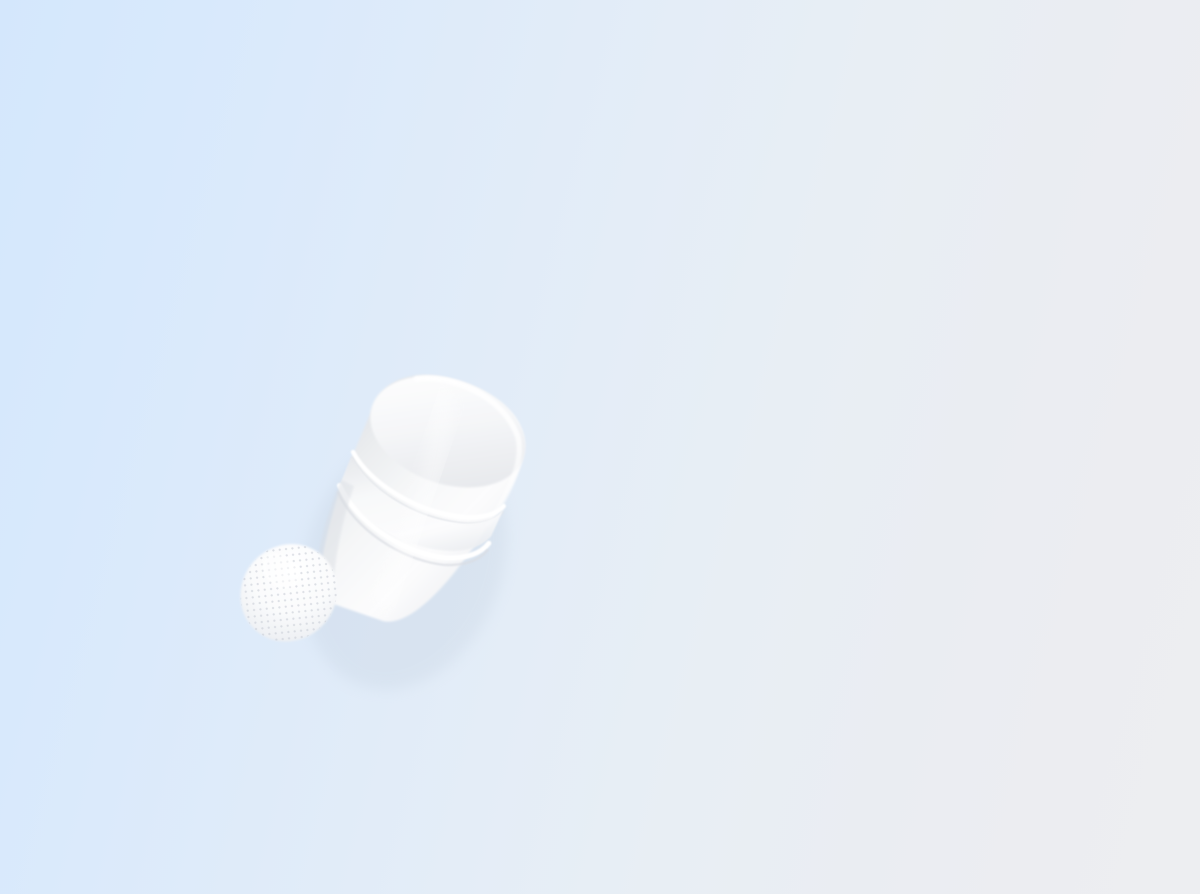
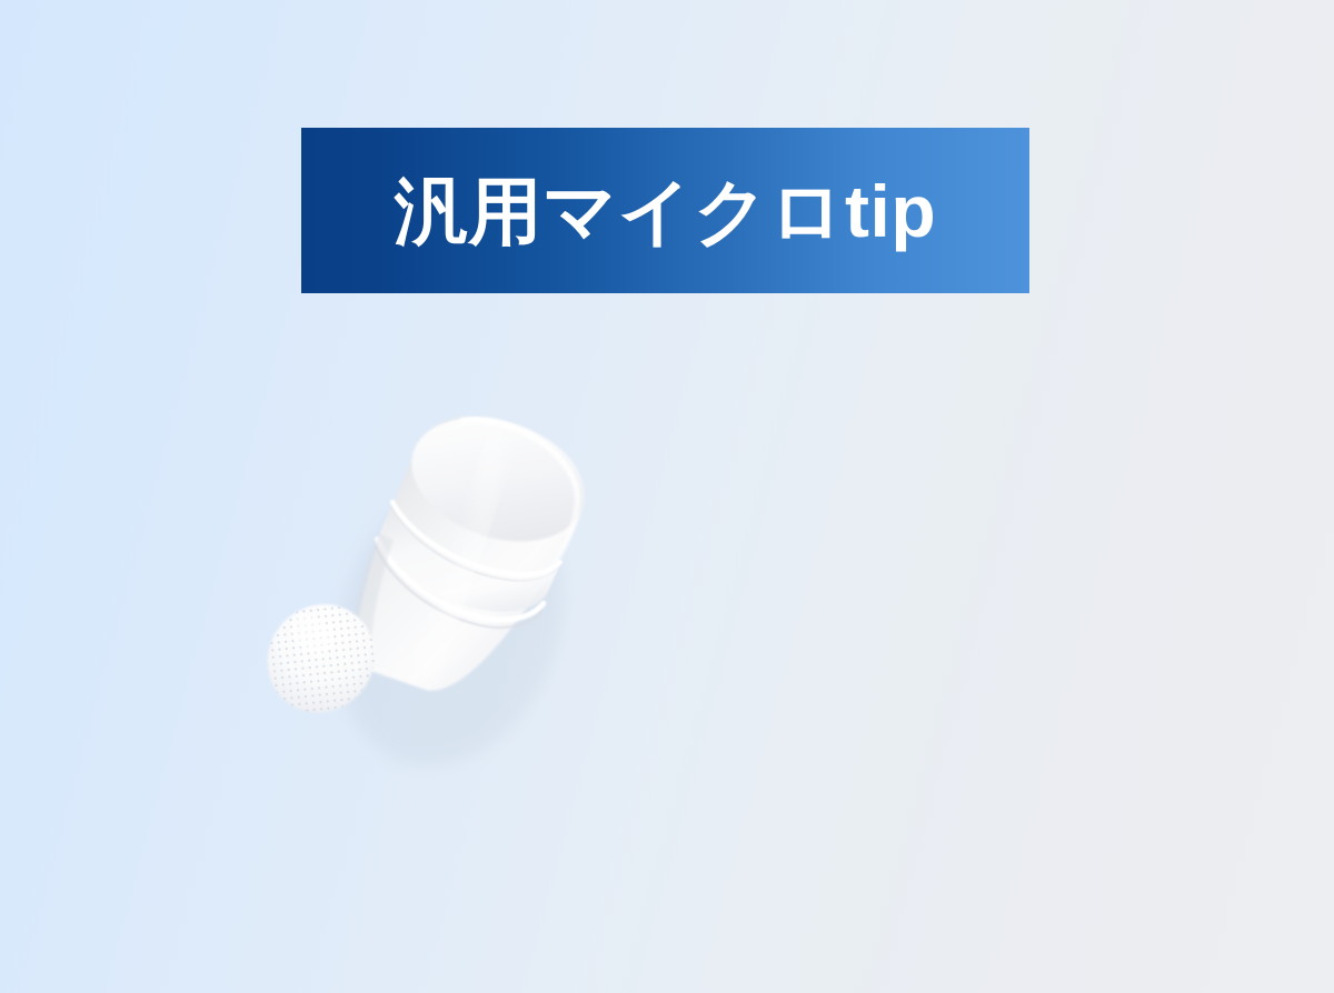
+ 汎用マイクロtip
